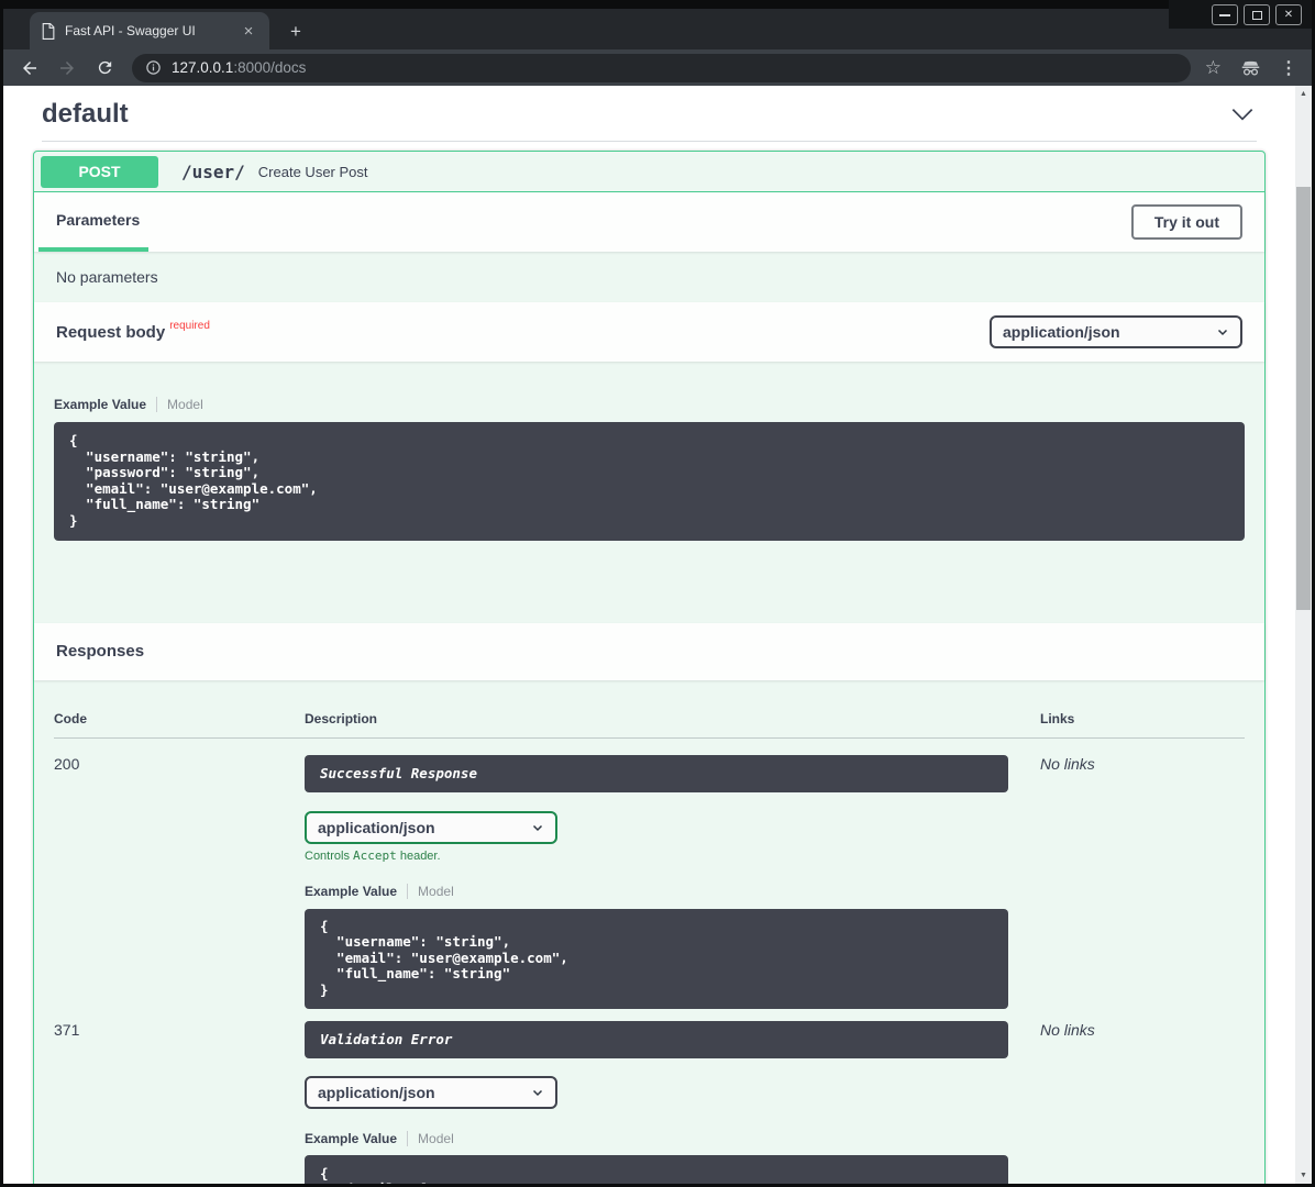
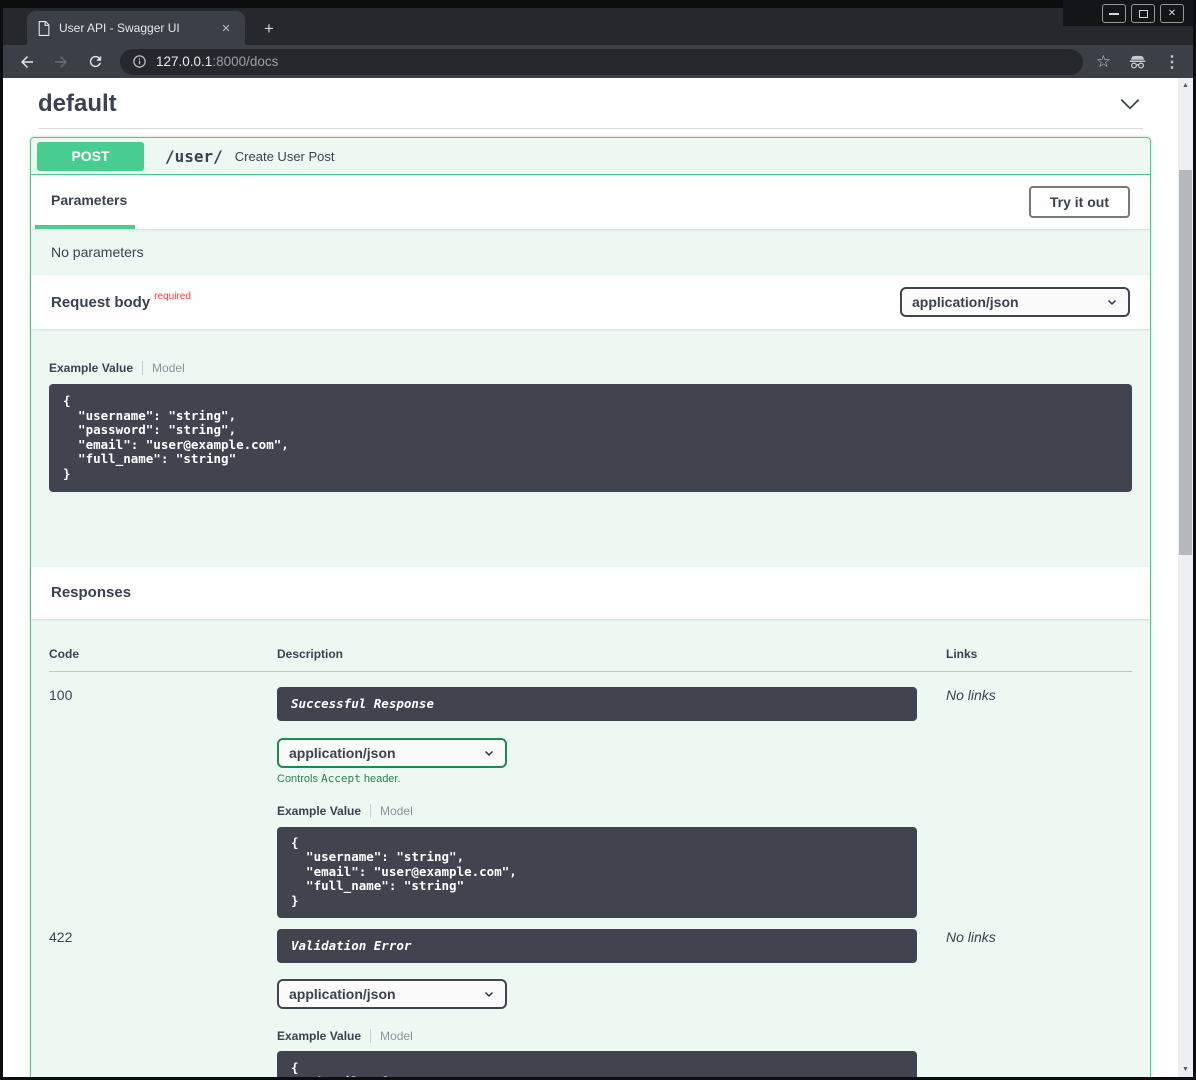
- Fast API - Swagger UI
+ User API - Swagger UI
  ×
  +
  ✕
  127.0.0.1:8000/docs
  ☆
  ⋮
  default
  POST
  /user/
  Create User Post
  Parameters
  Try it out
  No parameters
  Request body
  required
  application/json
  Example Value
  Model
  {
  "username": "string",
  "password": "string",
  "email": "user@example.com",
  "full_name": "string"
  }
  Responses
  Code
  Description
  Links
- 200
+ 100
  Successful Response
  application/json
  Controls Accept header.
  Example Value
  Model
  {
  "username": "string",
  "email": "user@example.com",
  "full_name": "string"
  }
  No links
- 371
+ 422
  Validation Error
  application/json
  Example Value
  Model
  {
  No links
